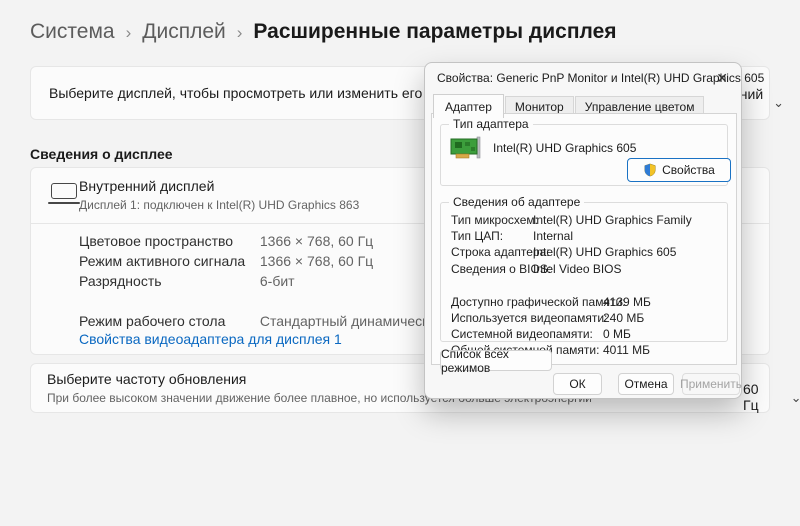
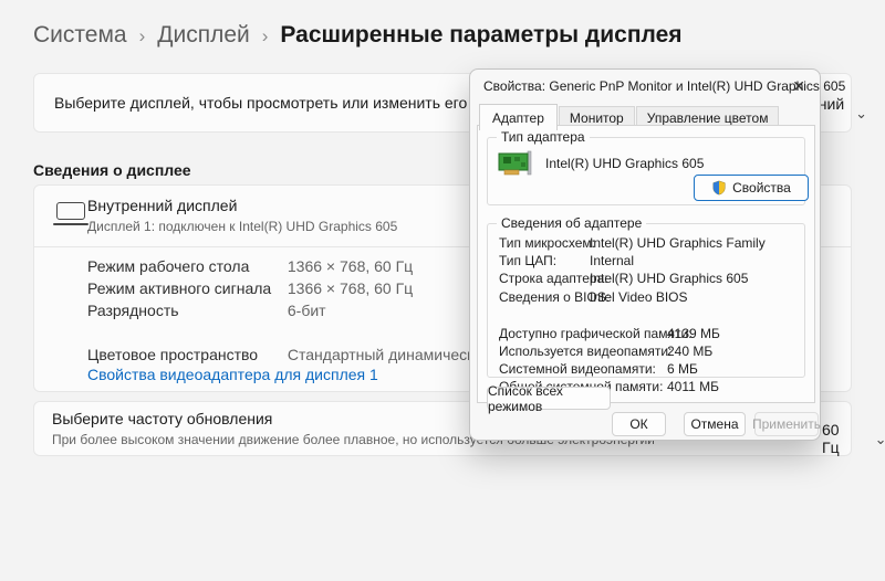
  Система
  ›
  Дисплей
  ›
  Расширенные параметры дисплея
  Выберите дисплей, чтобы просмотреть или изменить его
  ⌄
  Сведения о дисплее
  Внутренний дисплей
- Дисплей 1: подключен к Intel(R) UHD Graphics 863
+ Дисплей 1: подключен к Intel(R) UHD Graphics 605
- Цветовое пространство 1366 × 768, 60 Гц
+ Режим рабочего стола 1366 × 768, 60 Гц
  Режим активного сигнала 1366 × 768, 60 Гц
  Разрядность 6-бит
- Режим рабочего стола Стандартный динамичес
+ Цветовое пространство Стандартный динамичес
  Свойства видеоадаптера для дисплея 1
  Выберите частоту обновления
  60 Гц
  ⌄
  Свойства: Generic PnP Monitor и Intel(R) UHD Graphics 605
  ✕
  Адаптер
  Монитор
  Управление цветом
  Тип адаптера
  Intel(R) UHD Graphics 605
  Свойства
  Сведения об адаптере
  Тип микросхем
  Intel(R) UHD Graphics Family
  Тип ЦАП:
  Internal
  Строка адапте
  Intel(R) UHD Graphics 605
  Сведения о BI
  Intel Video BIOS
  Доступно графической пам
  4139 МБ
  Используется видеопамяти
  240 МБ
  Системной видеопамяти:
- 0 МБ
+ 6 МБ
  4011 МБ
  Список всех режимов
  ОК
  Отмена
  Применить
